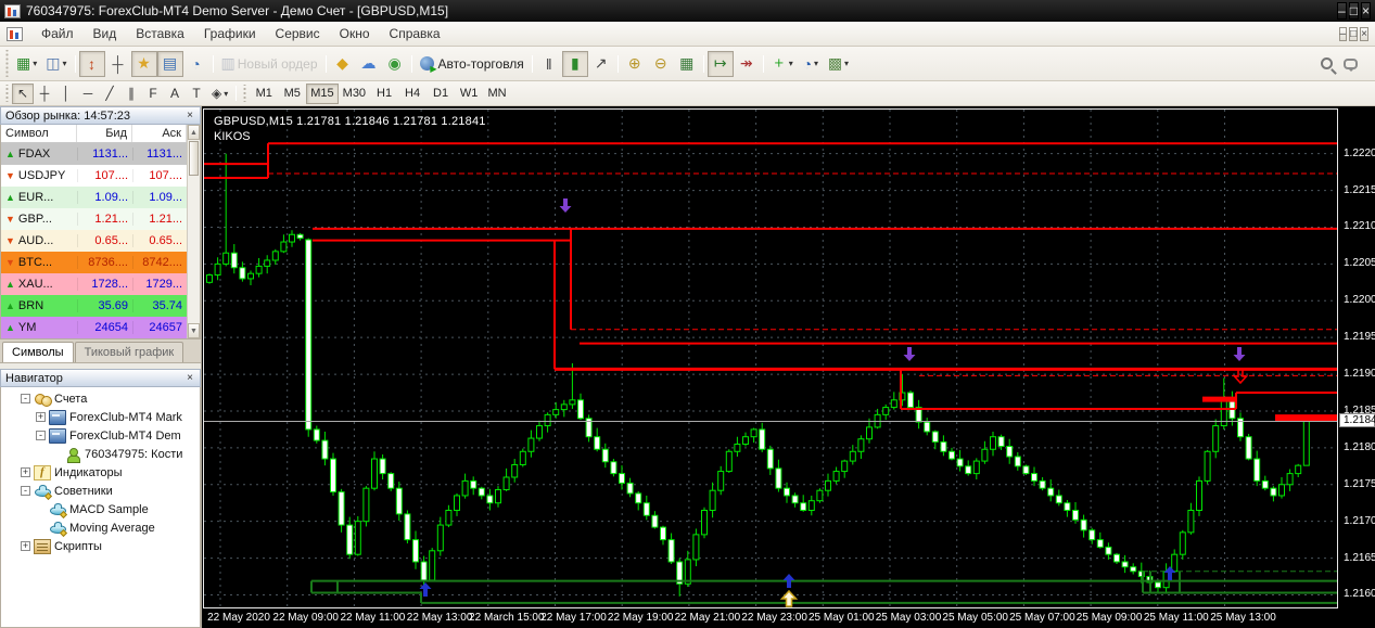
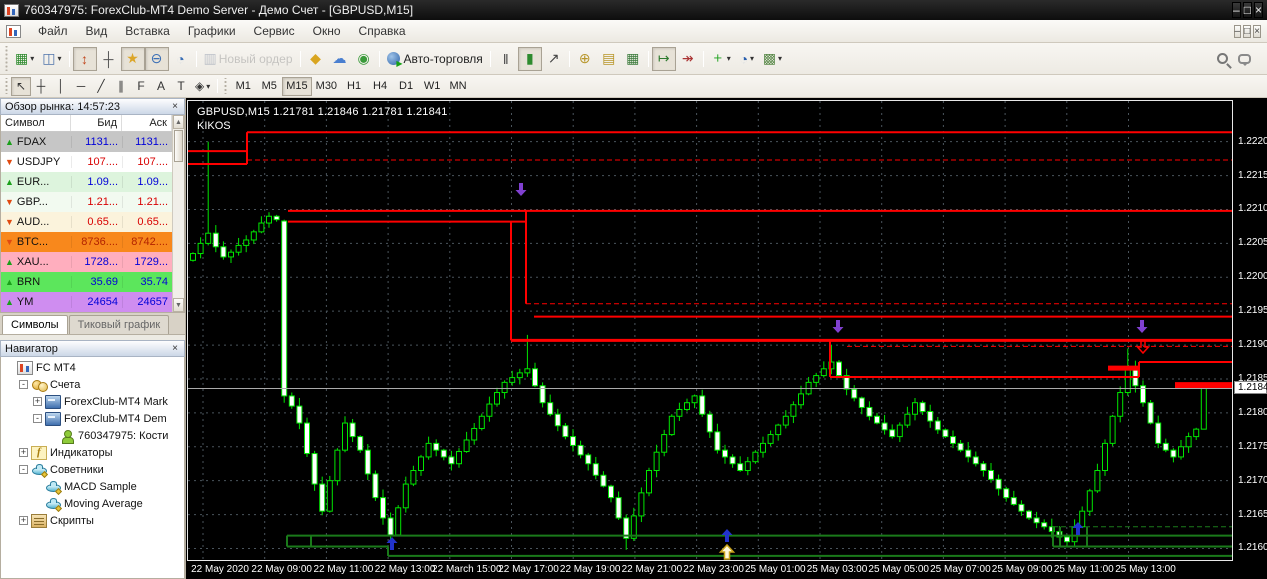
  760347975: ForexClub-MT4 Demo Server - Демо Счет - [GBPUSD,M15]
  – □ ×
  Файл
  Вид
  Вставка
  Графики
  Сервис
  Окно
  Справка
  – □ ×
  ▦
  ▾
  ◫
  ▾
  ↕
  ┼
  ★
- ▤
+ ⊖
  ◔
  ▥
  Новый ордер
  ◆
  ☁
  ◉
  Авто-торговля
  ‖
  ▮
  ↗
  ⊕
- ⊖
+ ▤
  ▦
  ↦
  ↠
  ＋
  ▾
  ◔
  ▾
  ▩
  ▾
  ↖
  ┼
  │
  ─
  ╱
  ∥
  F
  A
  T
  ◈
  ▾
  M1
  M5
  M15
  M30
  H1
  H4
  D1
  W1
  MN
  Обзор рынка: 14:57:23
  ×
  Символ
  Бид
  Аск
  ▲
  FDAX
  1131...
  1131...
  ▼
  USDJPY
  107....
  107....
  ▲
  EUR...
  1.09...
  1.09...
  ▼
  GBP...
  1.21...
  1.21...
  ▼
  AUD...
  0.65...
  0.65...
  ▼
  BTC...
  8736....
  8742....
  ▲
  XAU...
  1728...
  1729...
  ▲
  BRN
  35.69
  35.74
  ▲
  YM
  24654
  24657
  Символы
  Тиковый график
  Навигатор
  ×
+ FC MT4
  -
  Счета
  +
  ForexClub-MT4 Mark
  -
  ForexClub-MT4 Dem
  760347975: Кости
  +
  Индикаторы
  -
  Советники
  MACD Sample
  Moving Average
  +
  Скрипты
  GBPUSD,M15 1.21781 1.21846 1.21781 1.21841
  KIKOS
  1.2220
  1.2215
  1.2210
  1.2205
  1.2200
  1.2195
  1.2190
  1.2185
  1.2180
  1.2175
  1.2170
  1.2165
  1.2160
  1.2184
  22 May 2020
  22 May 09:00
  22 May 11:00
  22 May 13:00
  22 March 15:00
  22 May 17:00
  22 May 19:00
  22 May 21:00
  22 May 23:00
  25 May 01:00
  25 May 03:00
  25 May 05:00
  25 May 07:00
  25 May 09:00
  25 May 11:00
  25 May 13:00
